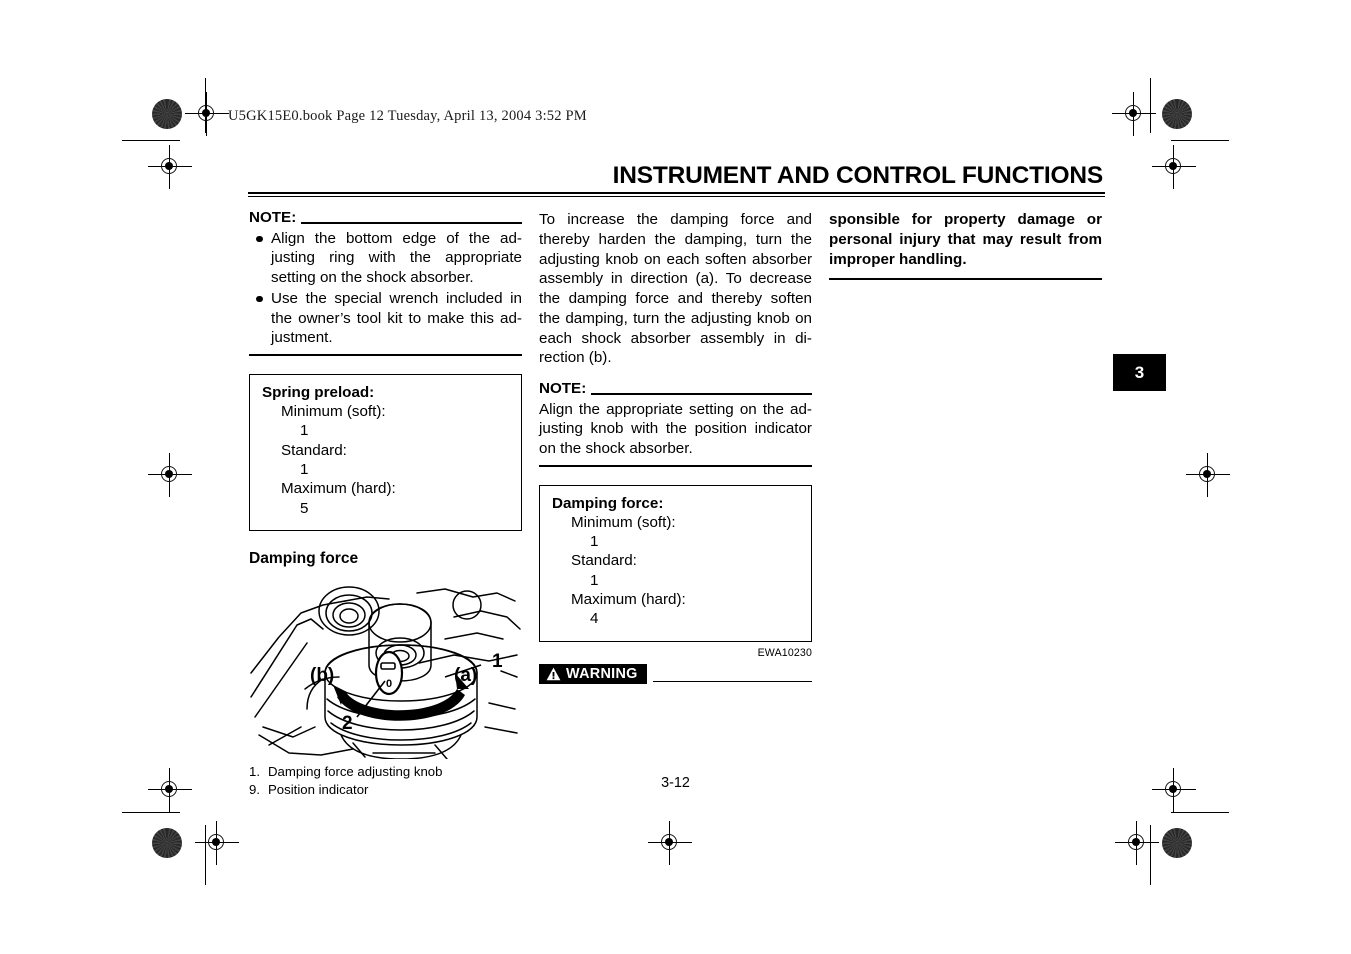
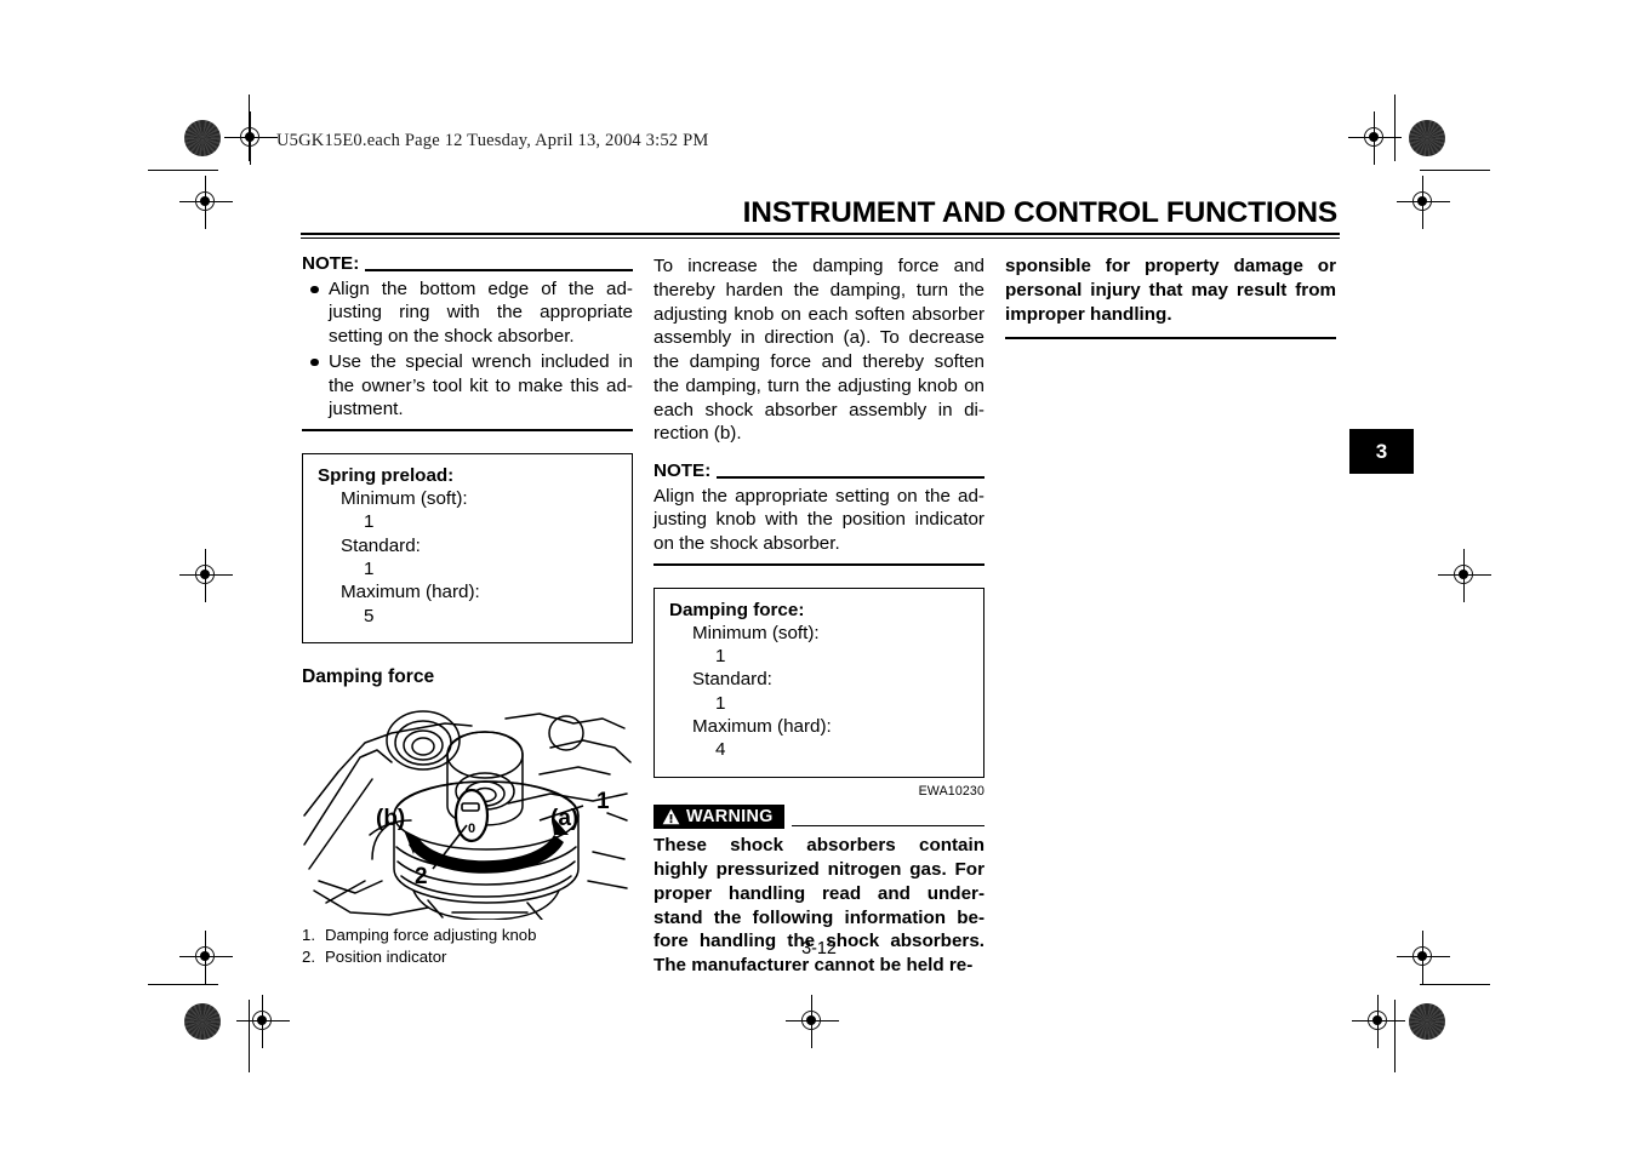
- U5GK15E0.book Page 12 Tuesday, April 13, 2004 3:52 PM
+ U5GK15E0.each Page 12 Tuesday, April 13, 2004 3:52 PM
  INSTRUMENT AND CONTROL FUNCTIONS
  3
  NOTE:
  Align the bottom edge of the ad-justing ring with the appropriate setting on the shock absorber.
  Use the special wrench included in the owner’s tool kit to make this ad-justment.
  Spring preload:
  Minimum (soft):
  1
  Standard:
  1
  Maximum (hard):
  5
  Damping force
  0
  1
  2
  (b)
  (a)
  1.
  Damping force adjusting knob
- 9.
+ 2.
  Position indicator
  To increase the damping force and thereby harden the damping, turn the adjusting knob on each soften absorber assembly in direction (a). To decrease the damping force and thereby soften the damping, turn the adjusting knob on each shock absorber assembly in di-rection (b).
  NOTE:
  Align the appropriate setting on the ad-justing knob with the position indicator on the shock absorber.
  Damping force:
  Minimum (soft):
  1
  Standard:
  1
  Maximum (hard):
  4
  EWA10230
  WARNING
+ These shock absorbers contain highly pressurized nitrogen gas. For proper handling read and under-stand the following information be-fore handling the shock absorbers. The manufacturer cannot be held re-
  sponsible for property damage or personal injury that may result from improper handling.
  3-12
